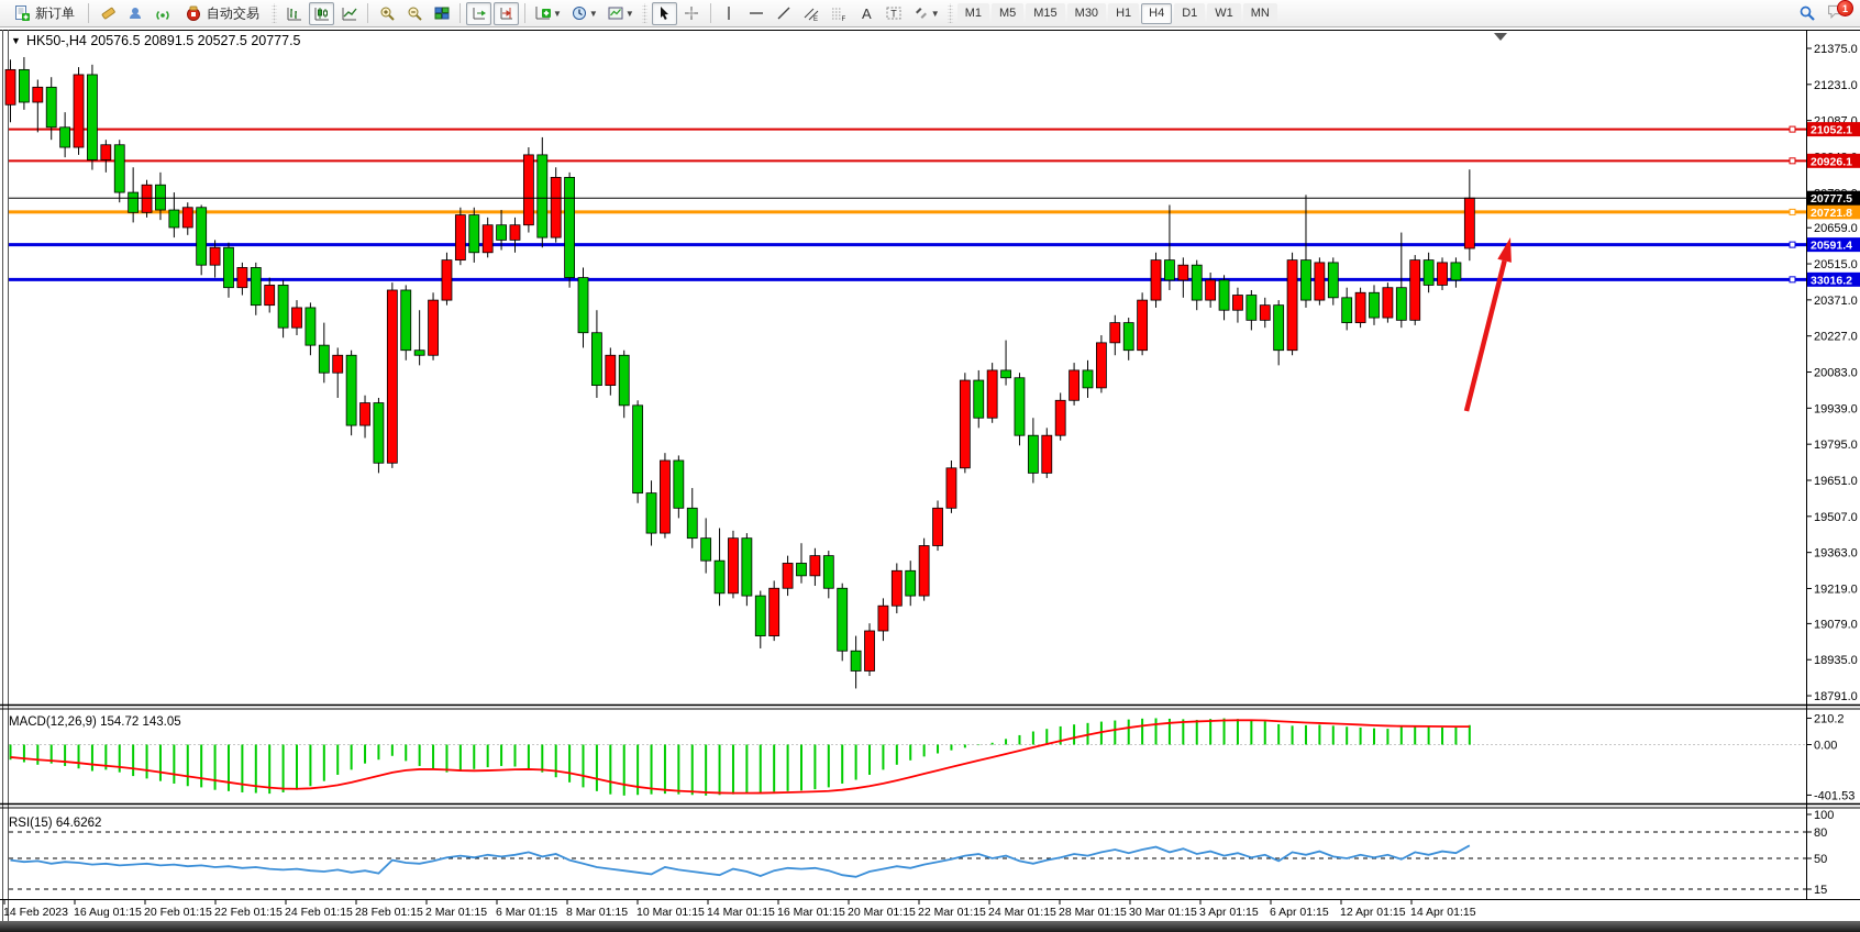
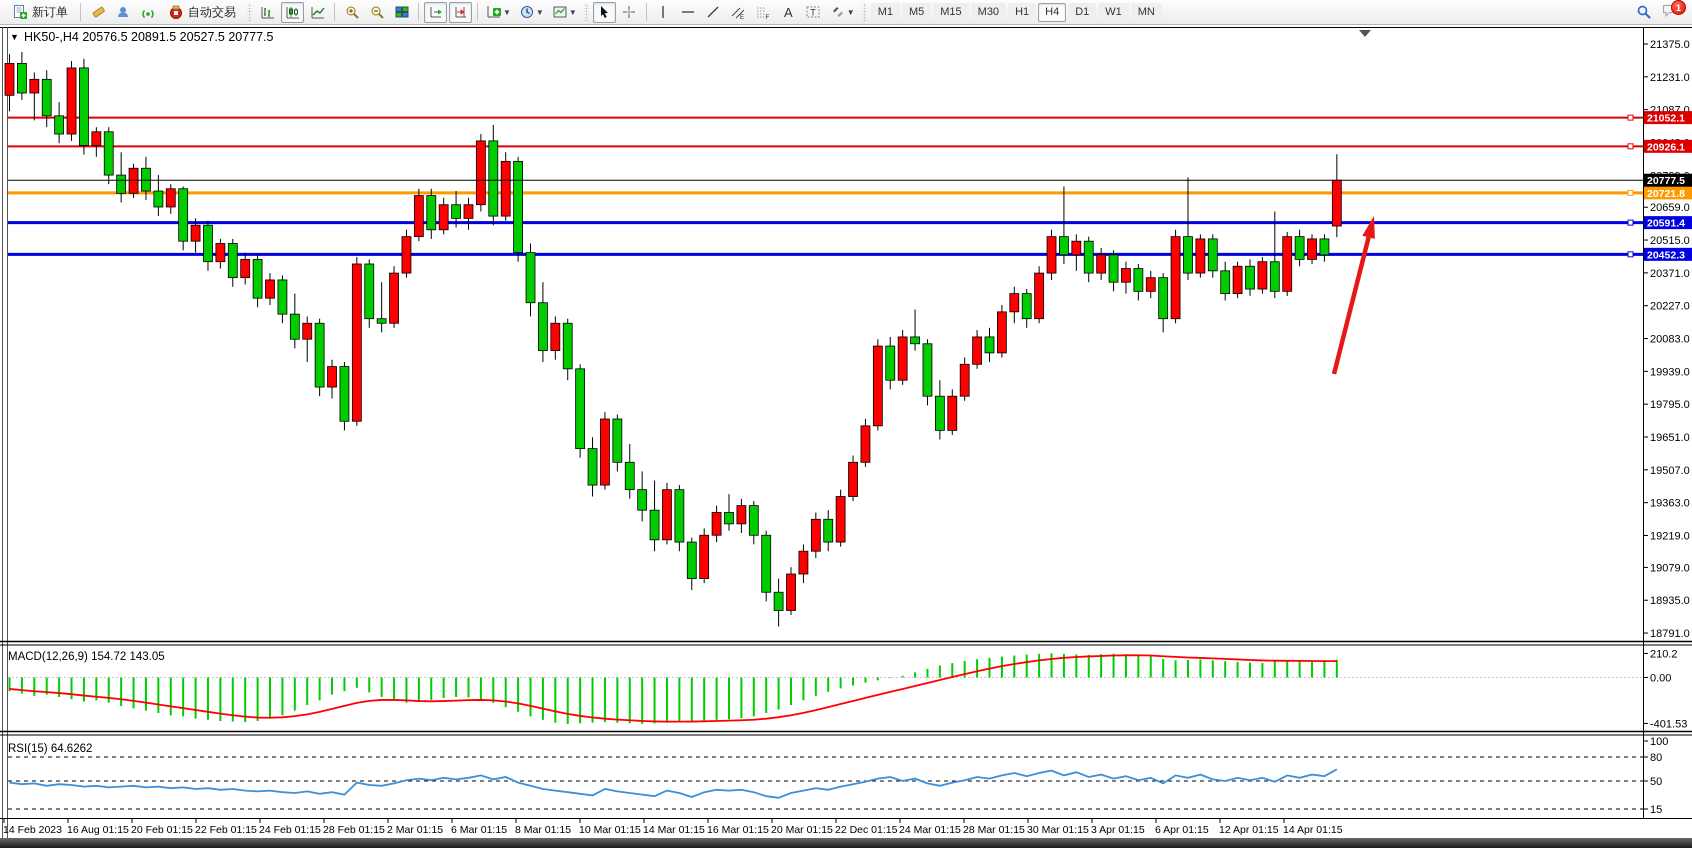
  21375.0
  21231.0
  21087.0
  20659.0
  20515.0
  20371.0
  20227.0
  20083.0
  19939.0
  19795.0
  19651.0
  19507.0
  19363.0
  19219.0
  19079.0
  18935.0
  18791.0
  21052.1
  20926.1
  20721.8
  20591.4
- 33016.2
+ 20452.3
  20777.5
  ▼
  HK50-,H4 20576.5 20891.5 20527.5 20777.5
  210.2
  0.00
  -401.53
  MACD(12,26,9) 154.72 143.05
  100
  80
  50
  15
  RSI(15) 64.6262
  14 Feb 2023
  16 Aug 01:15
  20 Feb 01:15
  22 Feb 01:15
  24 Feb 01:15
  28 Feb 01:15
  2 Mar 01:15
  6 Mar 01:15
  8 Mar 01:15
  10 Mar 01:15
  14 Mar 01:15
  16 Mar 01:15
  20 Mar 01:15
- 22 Mar 01:15
+ 22 Dec 01:15
  24 Mar 01:15
  28 Mar 01:15
  30 Mar 01:15
  3 Apr 01:15
  6 Apr 01:15
  12 Apr 01:15
  14 Apr 01:15
  新订单
  自动交易
  ▼
  ▼
  ▼
  A
  T
  ▼
  M1 M5 M15 M30 H1 H4 D1 W1 MN
  1
